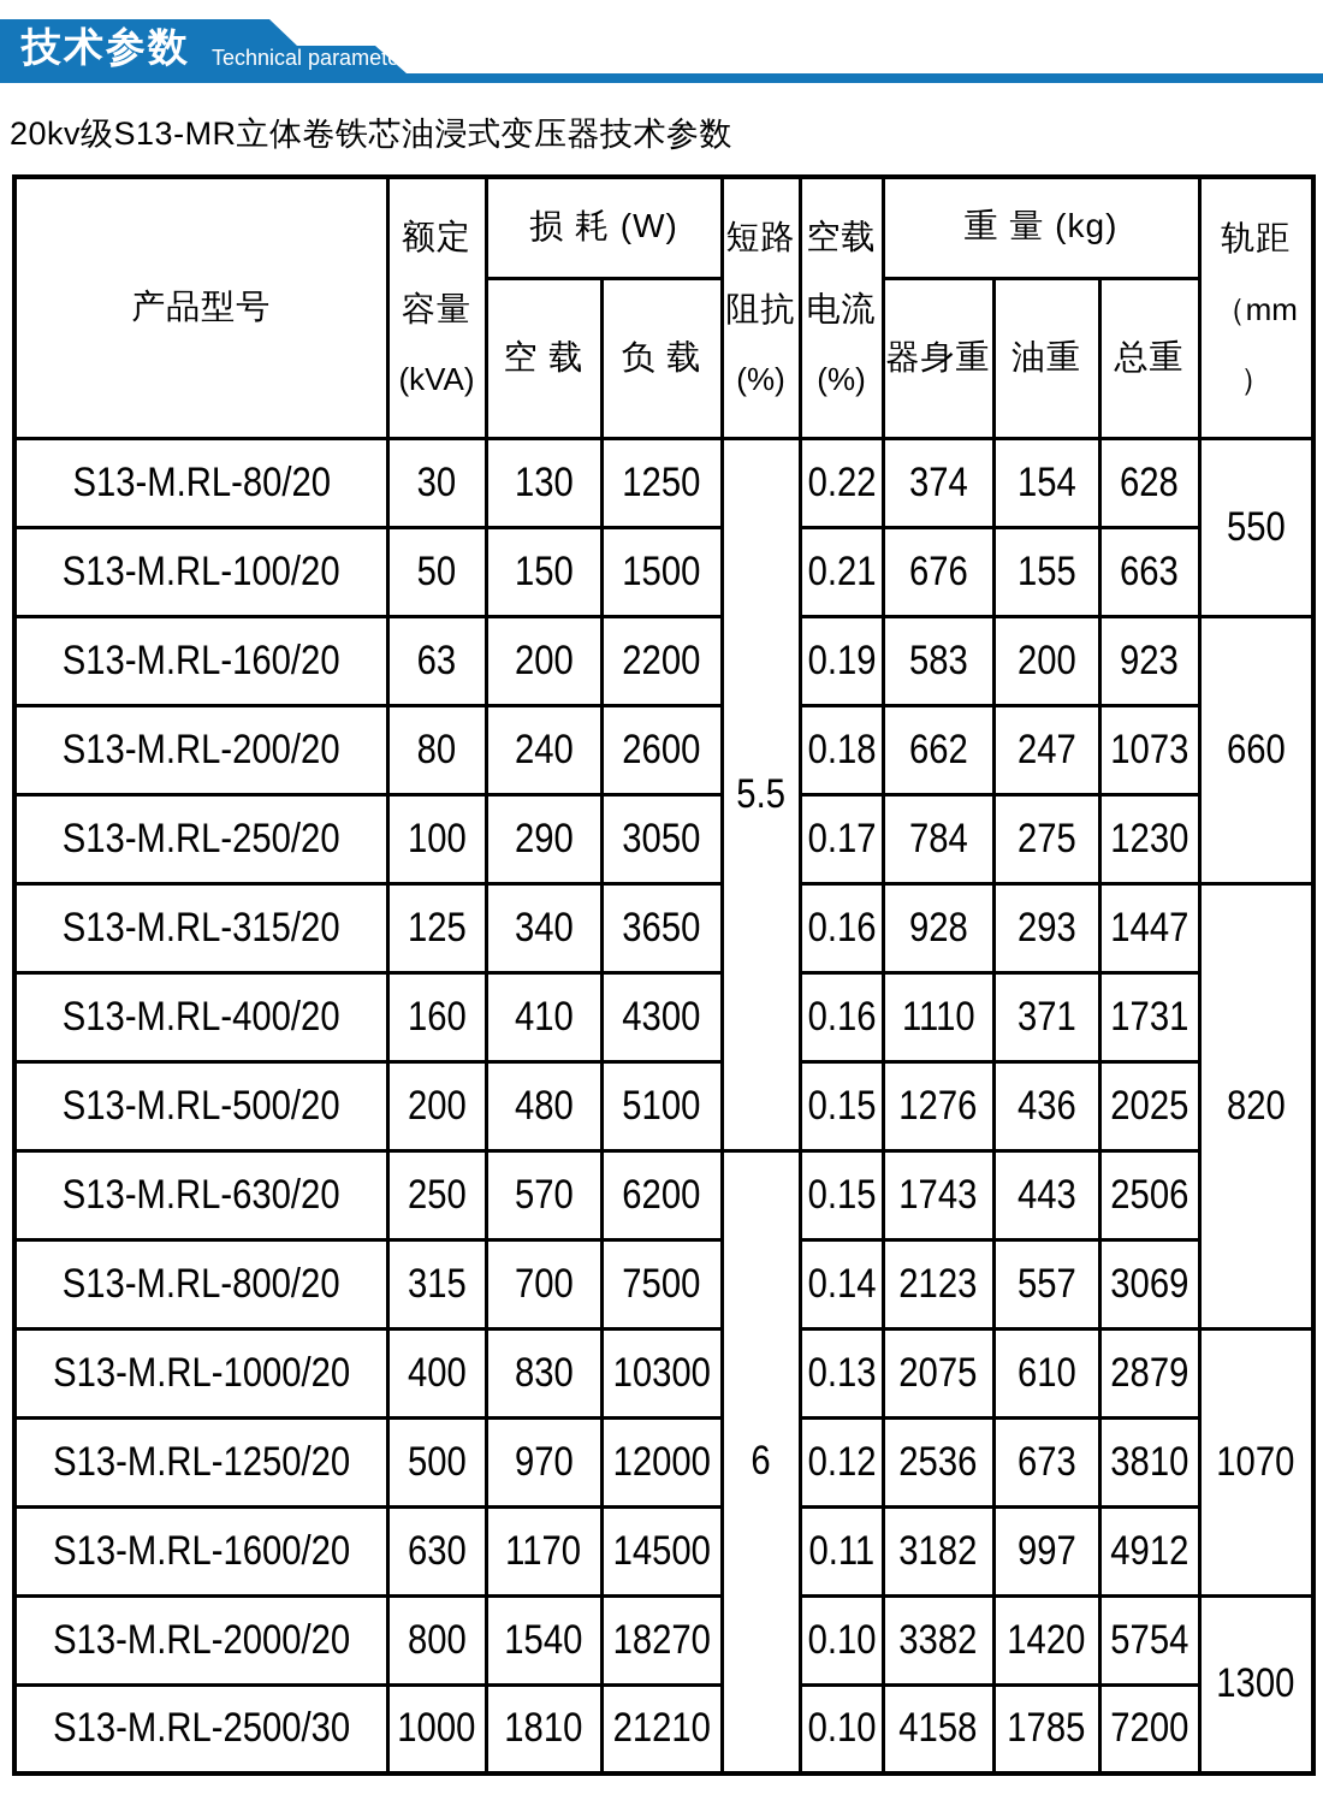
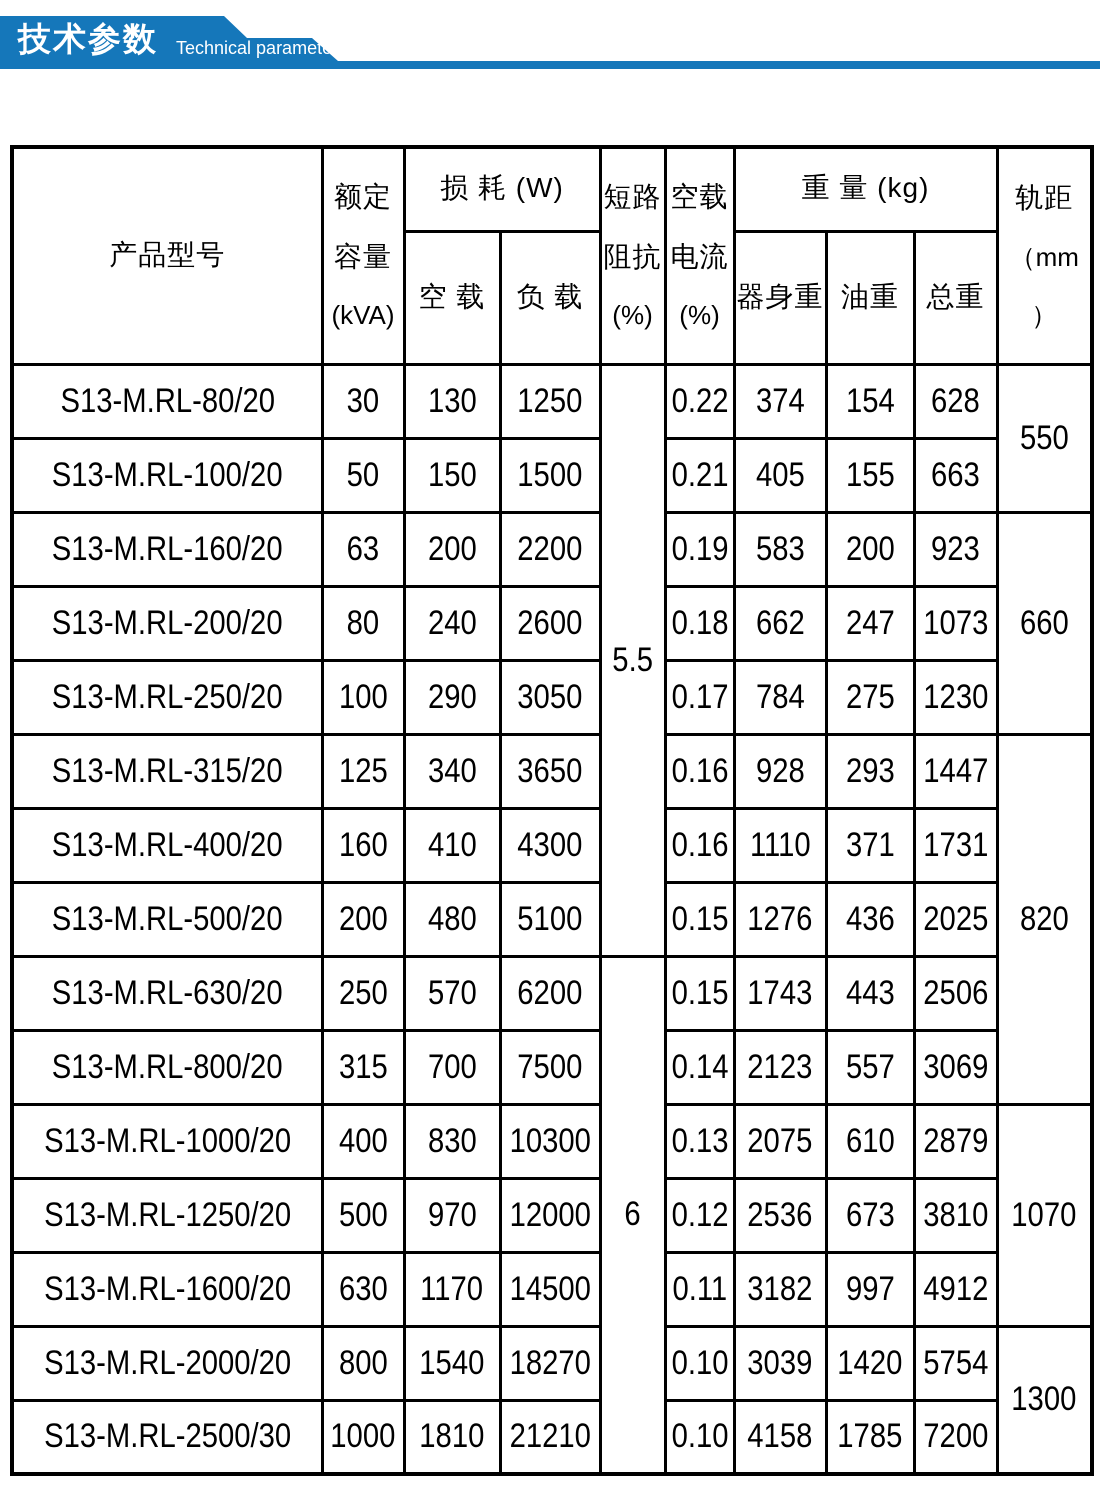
  技术参数
  Technical parameter
- 20kv级S13-MR立体卷铁芯油浸式变压器技术参数
  产品型号	额定 容量 (kVA)	损 耗 (W)	短路 阻抗 (%)	空载 电流 (%)	重 量 (kg)	轨距 （mm ）
  空 载	负 载	器身重	油重	总重
  S13-M.RL-80/20	30	130	1250	5.5	0.22	374	154	628	550
- S13-M.RL-100/20	50	150	1500	0.21	676	155	663
+ S13-M.RL-100/20	50	150	1500	0.21	405	155	663
  S13-M.RL-160/20	63	200	2200	0.19	583	200	923	660
  S13-M.RL-200/20	80	240	2600	0.18	662	247	1073
  S13-M.RL-250/20	100	290	3050	0.17	784	275	1230
  S13-M.RL-315/20	125	340	3650	0.16	928	293	1447	820
  S13-M.RL-400/20	160	410	4300	0.16	1110	371	1731
  S13-M.RL-500/20	200	480	5100	0.15	1276	436	2025
  S13-M.RL-630/20	250	570	6200	6	0.15	1743	443	2506
  S13-M.RL-800/20	315	700	7500	0.14	2123	557	3069
  S13-M.RL-1000/20	400	830	10300	0.13	2075	610	2879	1070
  S13-M.RL-1250/20	500	970	12000	0.12	2536	673	3810
  S13-M.RL-1600/20	630	1170	14500	0.11	3182	997	4912
- S13-M.RL-2000/20	800	1540	18270	0.10	3382	1420	5754	1300
+ S13-M.RL-2000/20	800	1540	18270	0.10	3039	1420	5754	1300
  S13-M.RL-2500/30	1000	1810	21210	0.10	4158	1785	7200
